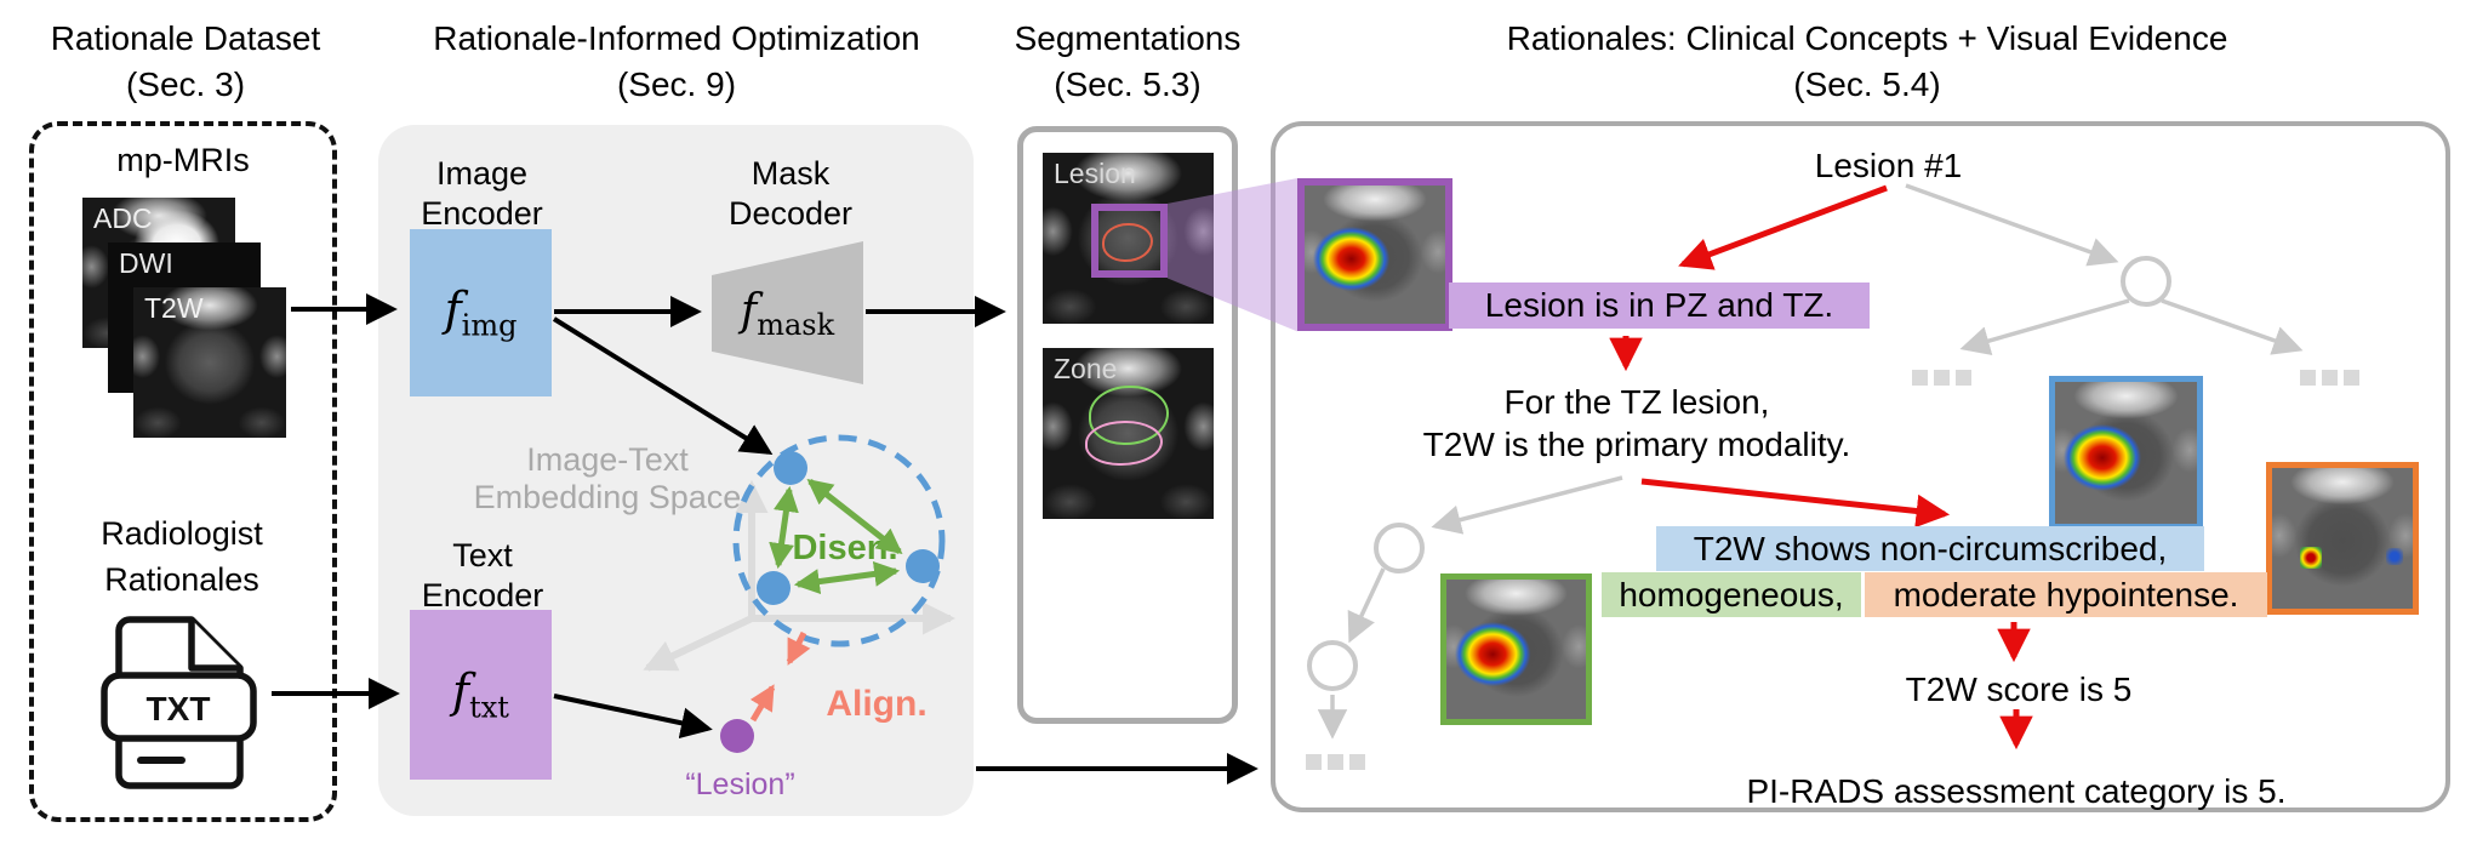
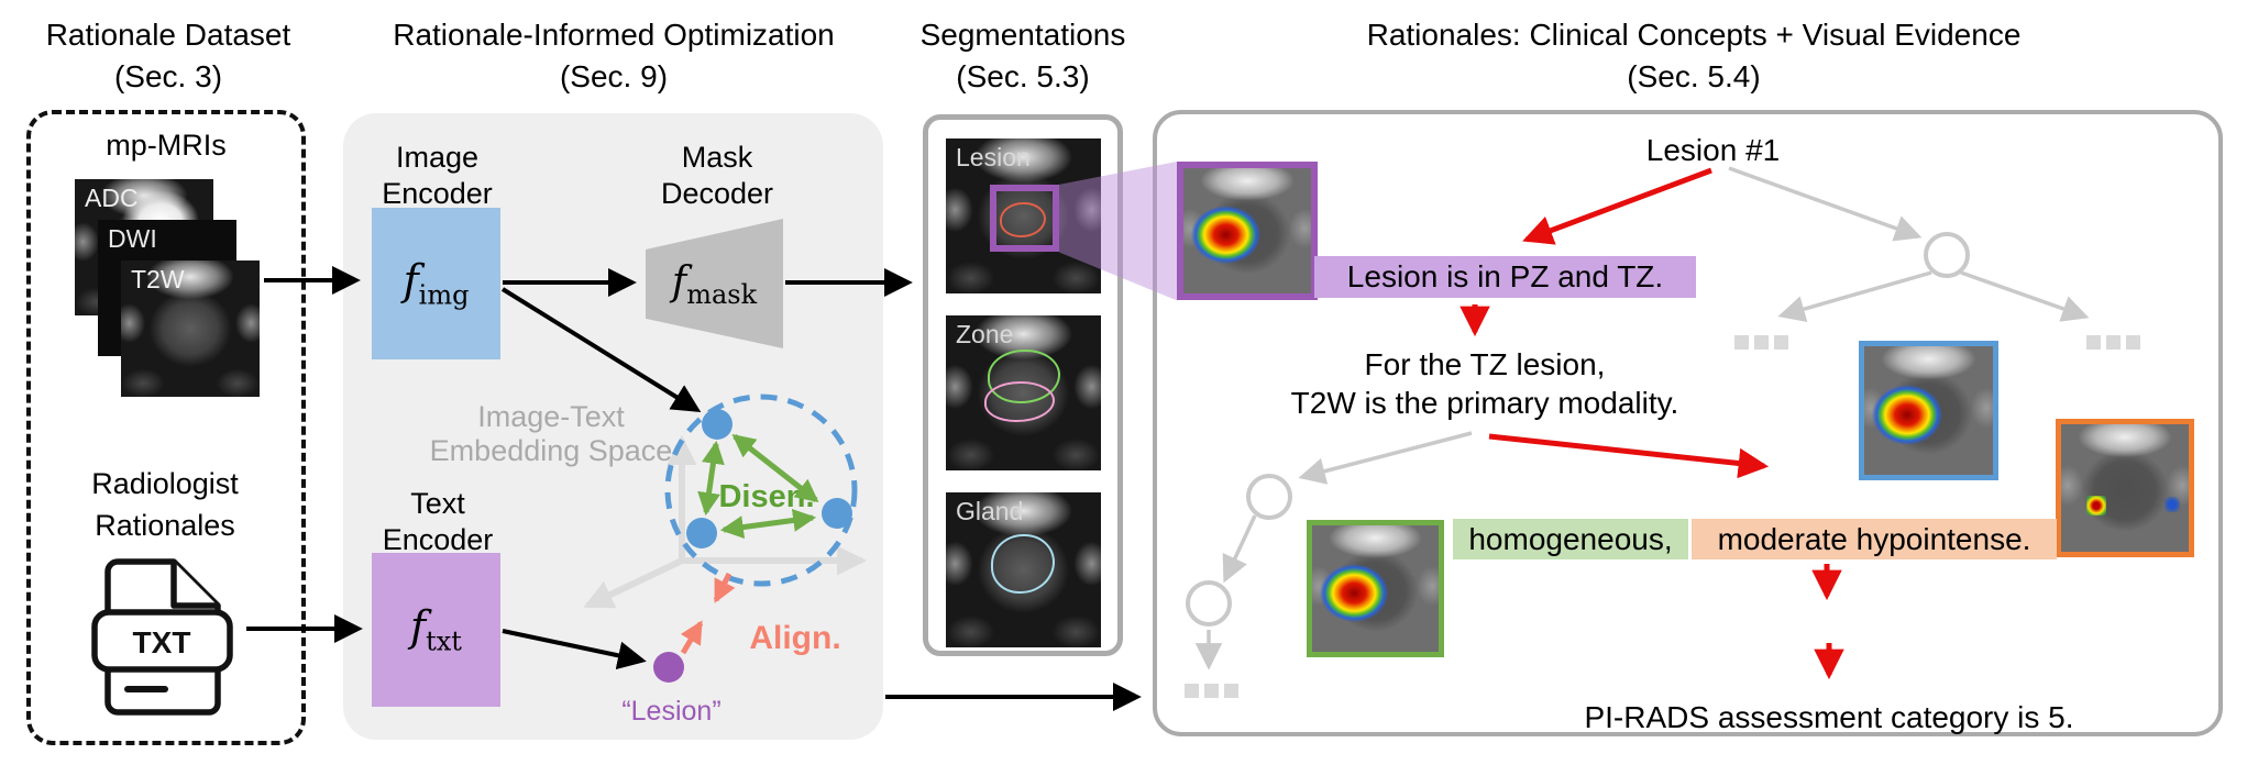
  Rationale Dataset
  (Sec. 3)
  Rationale-Informed Optimization
  (Sec. 9)
  Segmentations
  (Sec. 5.3)
  Rationales: Clinical Concepts + Visual Evidence
  (Sec. 5.4)
  mp-MRIs
  ADC
  DWI
  T2W
  Radiologist
  Rationales
  Image
  Encoder
  Mask
  Decoder
  Text
  Encoder
  fimg
  fmask
  ftxt
  Image-Text
  Embedding Space
  Disen
  Align.
  “Lesion”
  Lesion
  Zone
+ Gland
  TXT
  Lesion #1
  Lesion is in PZ and TZ.
  For the TZ lesion,
  T2W is the primary modality.
- T2W shows non-circumscribed,
  homogeneous,
  moderate hypointense.
- T2W score is 5
  PI-RADS assessment category is 5.
